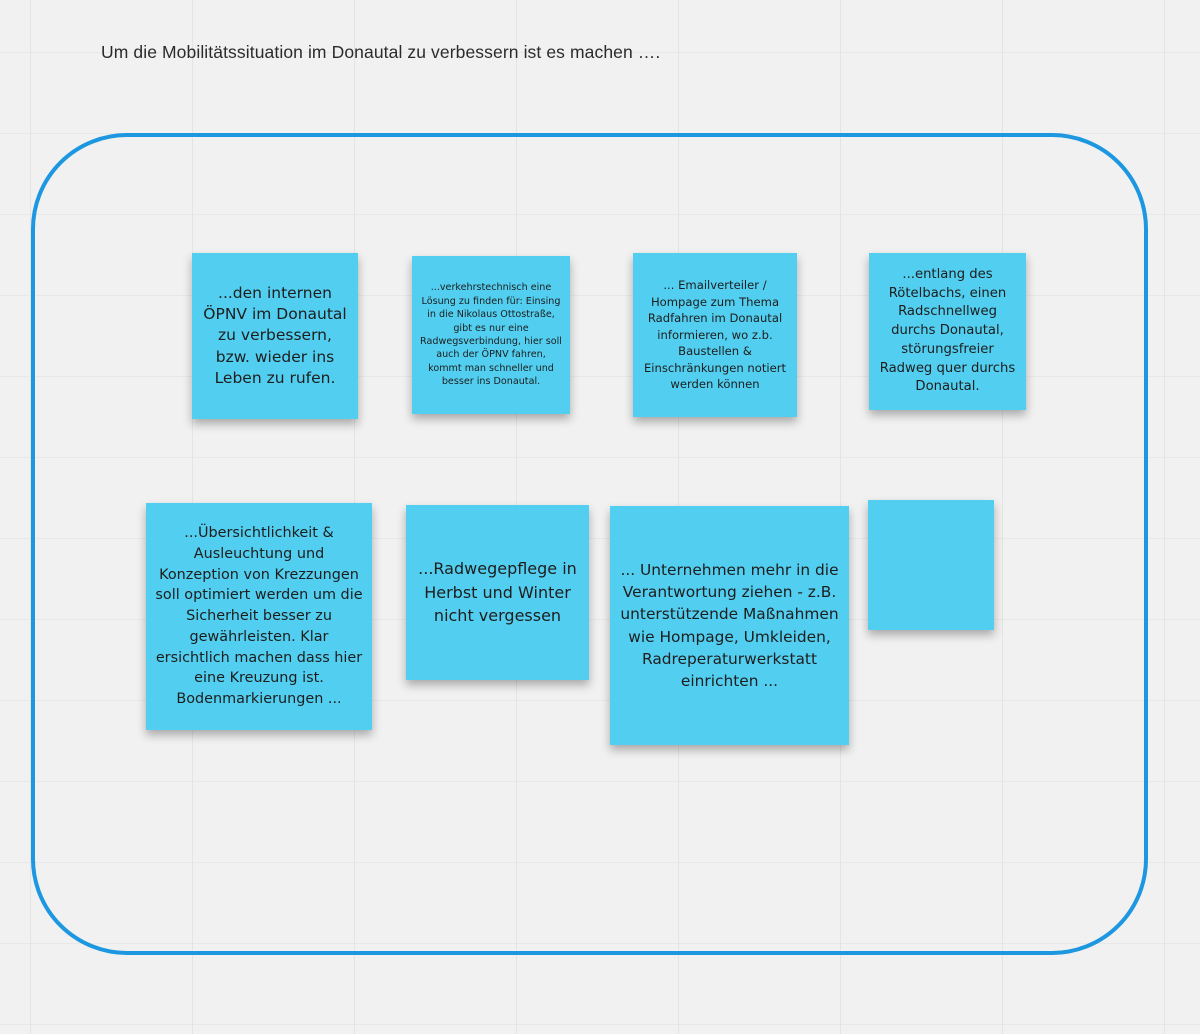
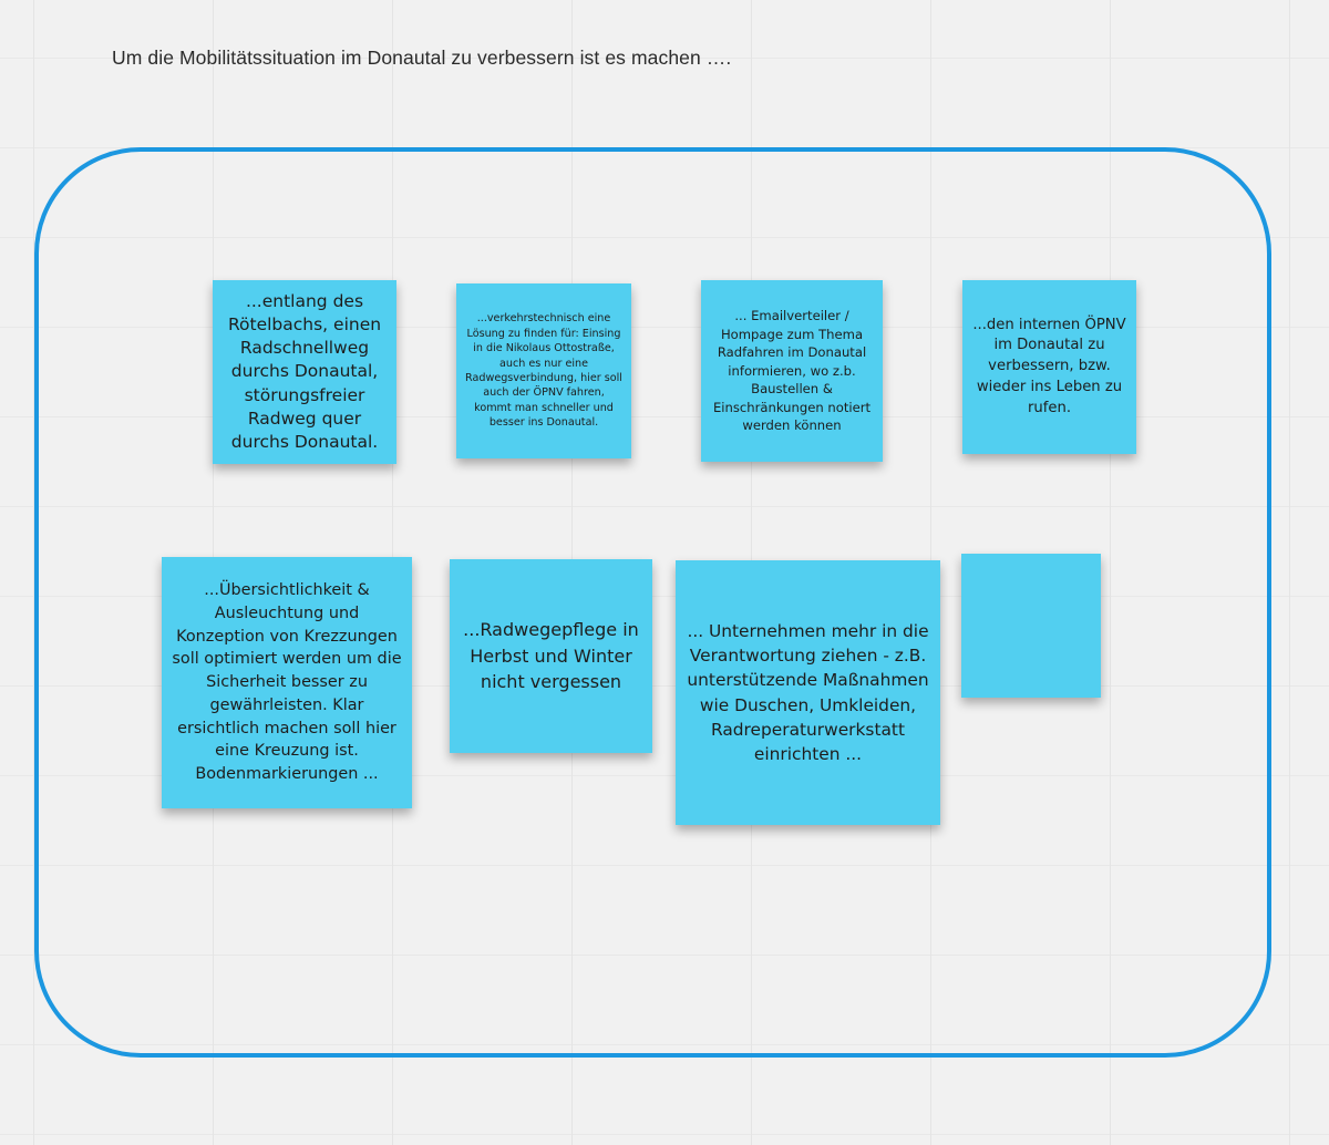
  Um die Mobilitätssituation im Donautal zu verbessern ist es machen ….
- ...den internen ÖPNV im Donautal zu verbessern, bzw. wieder ins Leben zu rufen.
+ ...entlang des Rötelbachs, einen Radschnellweg durchs Donautal, störungsfreier Radweg quer durchs Donautal.
- ...verkehrstechnisch eine Lösung zu finden für: Einsing in die Nikolaus Ottostraße, gibt es nur eine Radwegsverbindung, hier soll auch der ÖPNV fahren, kommt man schneller und besser ins Donautal.
+ ...verkehrstechnisch eine Lösung zu finden für: Einsing in die Nikolaus Ottostraße, auch es nur eine Radwegsverbindung, hier soll auch der ÖPNV fahren, kommt man schneller und besser ins Donautal.
  ... Emailverteiler / Hompage zum Thema Radfahren im Donautal informieren, wo z.b. Baustellen & Einschränkungen notiert werden können
- ...entlang des Rötelbachs, einen Radschnellweg durchs Donautal, störungsfreier Radweg quer durchs Donautal.
+ ...den internen ÖPNV im Donautal zu verbessern, bzw. wieder ins Leben zu rufen.
- ...Übersichtlichkeit & Ausleuchtung und Konzeption von Krezzungen soll optimiert werden um die Sicherheit besser zu gewährleisten. Klar ersichtlich machen dass hier eine Kreuzung ist. Bodenmarkierungen ...
+ ...Übersichtlichkeit & Ausleuchtung und Konzeption von Krezzungen soll optimiert werden um die Sicherheit besser zu gewährleisten. Klar ersichtlich machen soll hier eine Kreuzung ist. Bodenmarkierungen ...
  ...Radwegepflege in Herbst und Winter nicht vergessen
- ... Unternehmen mehr in die Verantwortung ziehen - z.B. unterstützende Maßnahmen wie Hompage, Umkleiden, Radreperaturwerkstatt einrichten ...
+ ... Unternehmen mehr in die Verantwortung ziehen - z.B. unterstützende Maßnahmen wie Duschen, Umkleiden, Radreperaturwerkstatt einrichten ...
